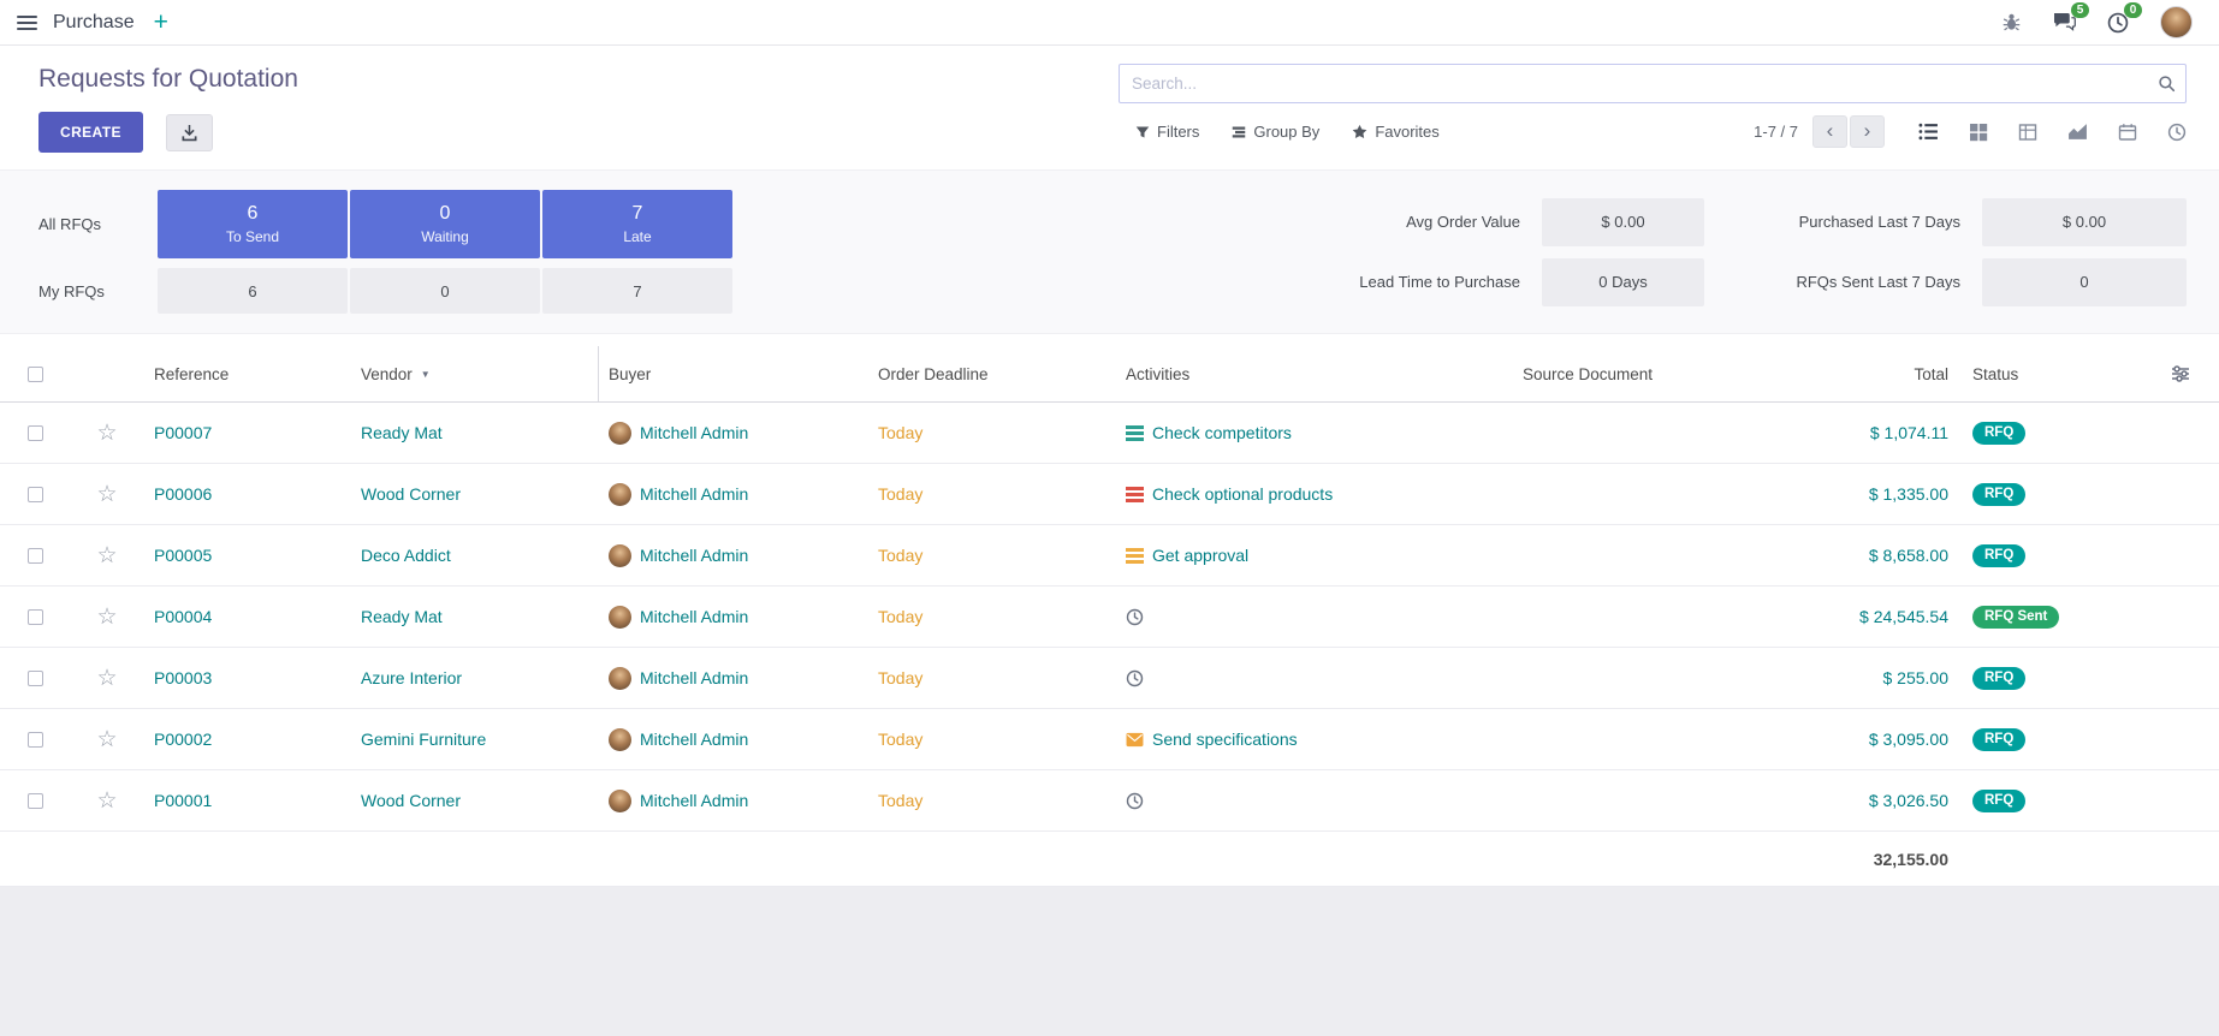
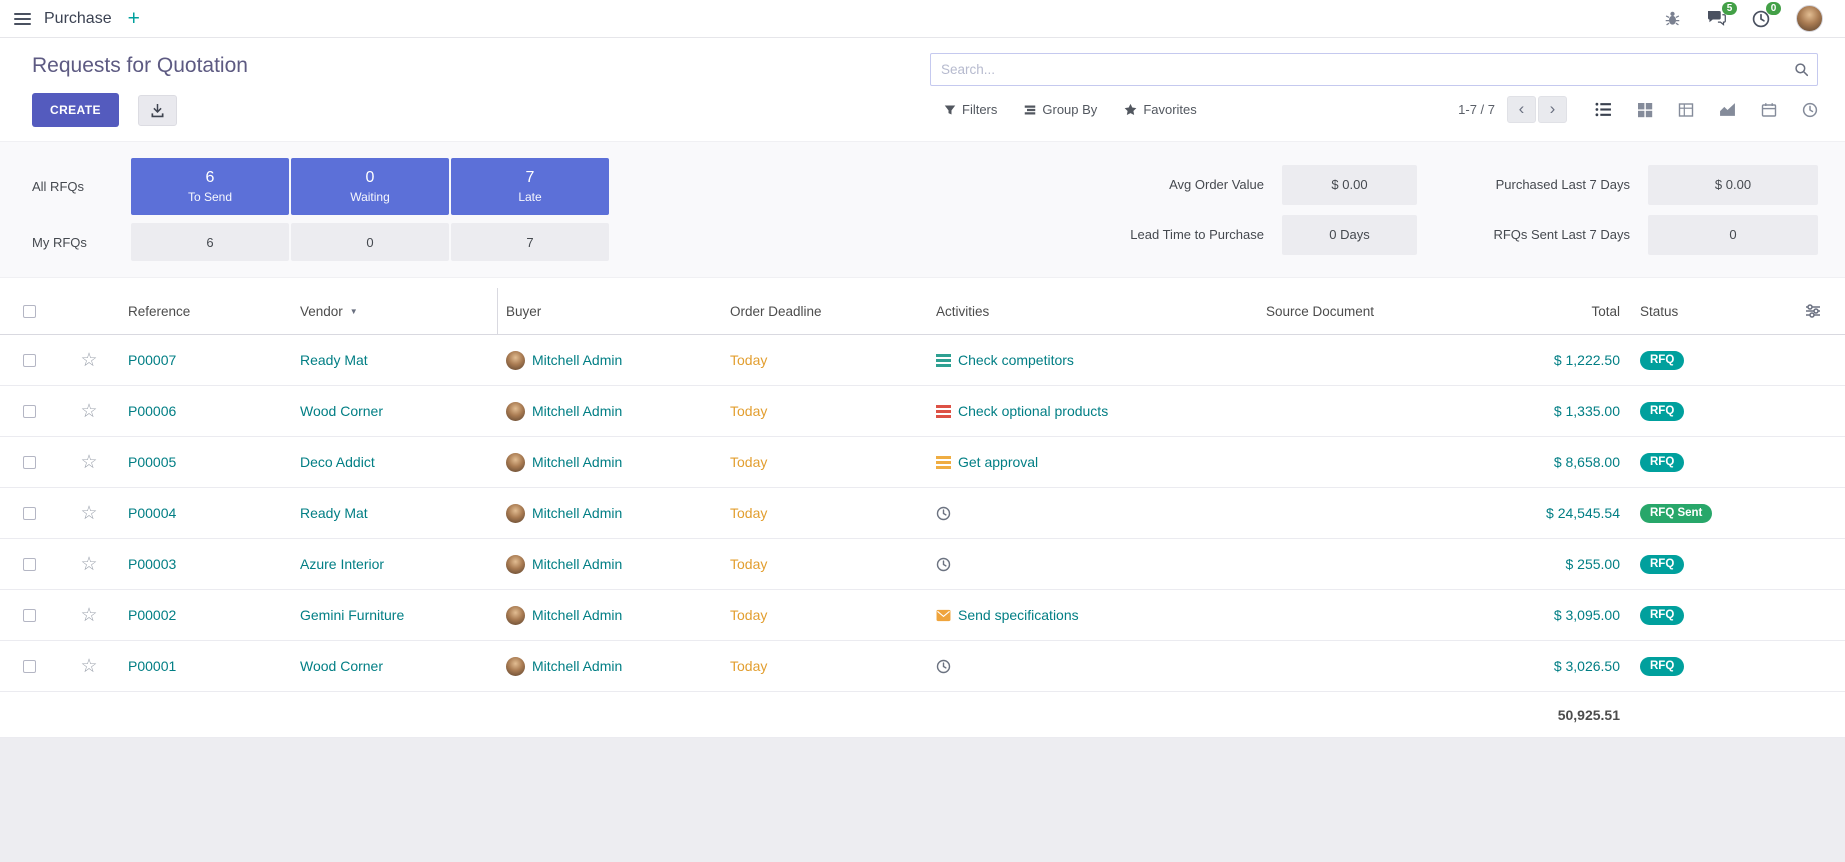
  Purchase
  +
  5
  0
  Requests for Quotation
  CREATE
  Search...
  Filters
  Group By
  Favorites
  1-7 / 7
  ‹
  ›
  All RFQs
  6
  To Send
  0
  Waiting
  7
  Late
  My RFQs
  6
  0
  7
  Avg Order Value
  $ 0.00
  Purchased Last 7 Days
  $ 0.00
  Lead Time to Purchase
  0 Days
  RFQs Sent Last 7 Days
  0
  Reference
  Vendor
  ▼
  Buyer
  Order Deadline
  Activities
  Source Document
  Total
  Status
  ☆
  P00007
  Ready Mat
  Mitchell Admin
  Today
  Check competitors
- $ 1,074.11
+ $ 1,222.50
  RFQ
  ☆
  P00006
  Wood Corner
  Mitchell Admin
  Today
  Check optional products
  $ 1,335.00
  RFQ
  ☆
  P00005
  Deco Addict
  Mitchell Admin
  Today
  Get approval
  $ 8,658.00
  RFQ
  ☆
  P00004
  Ready Mat
  Mitchell Admin
  Today
  $ 24,545.54
  RFQ Sent
  ☆
  P00003
  Azure Interior
  Mitchell Admin
  Today
  $ 255.00
  RFQ
  ☆
  P00002
  Gemini Furniture
  Mitchell Admin
  Today
  Send specifications
  $ 3,095.00
  RFQ
  ☆
  P00001
  Wood Corner
  Mitchell Admin
  Today
  $ 3,026.50
  RFQ
- 32,155.00
+ 50,925.51
